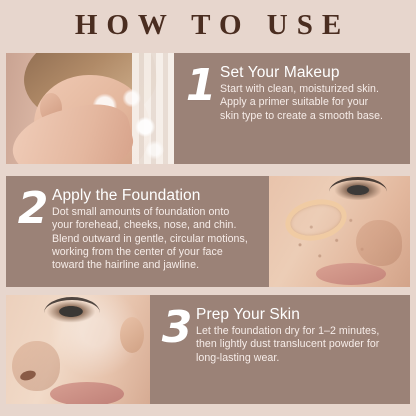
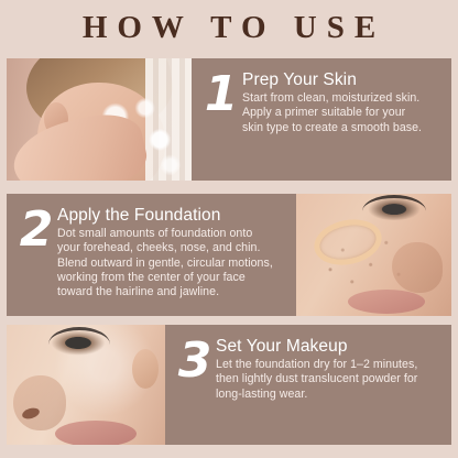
  HOW TO USE
  1
- Set Your Makeup
+ Prep Your Skin
- Start with clean, moisturized skin.
+ Start from clean, moisturized skin.
  Apply a primer suitable for your
  skin type to create a smooth base.
  2
  Apply the Foundation
  Dot small amounts of foundation onto
  your forehead, cheeks, nose, and chin.
  Blend outward in gentle, circular motions,
  working from the center of your face
  toward the hairline and jawline.
  3
- Prep Your Skin
+ Set Your Makeup
  Let the foundation dry for 1–2 minutes,
  then lightly dust translucent powder for
  long-lasting wear.
